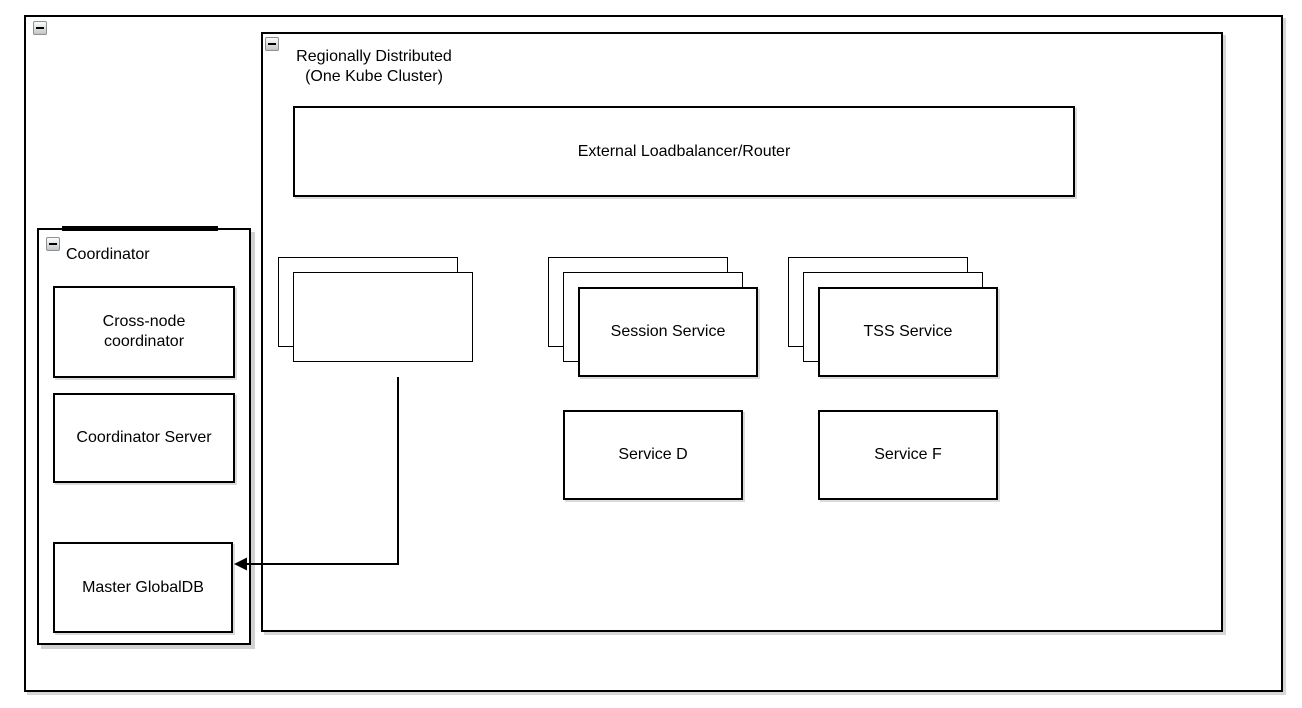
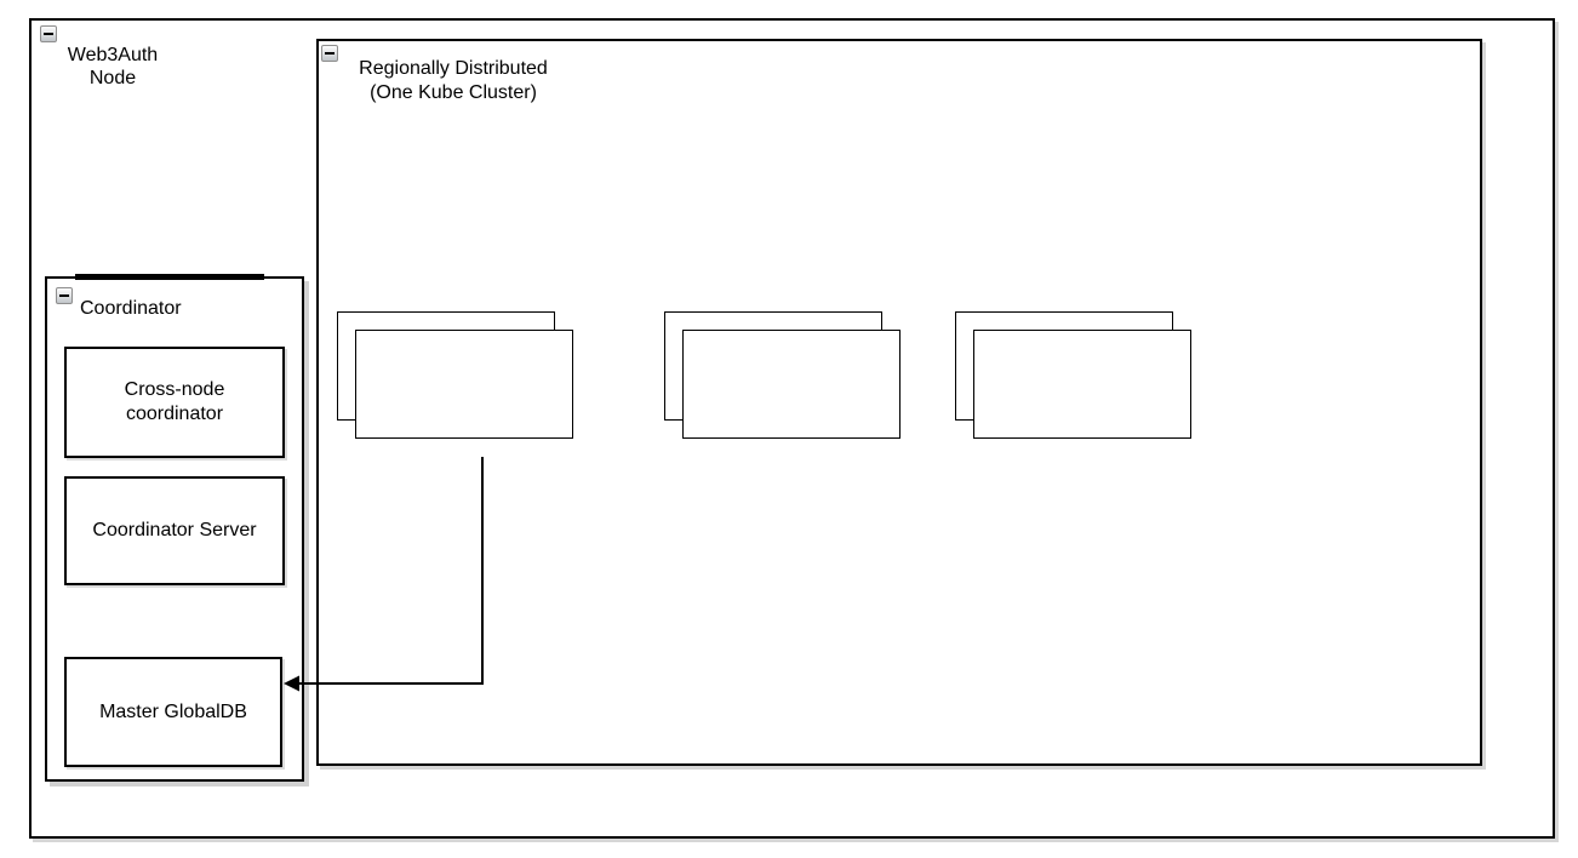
+ Web3Auth
+ Node
  Regionally Distributed
  (One Kube Cluster)
  Coordinator
- External Loadbalancer/Router
- Session Service
- TSS Service
- Service D
- Service F
  Cross-node
  coordinator
  Coordinator Server
  Master GlobalDB
